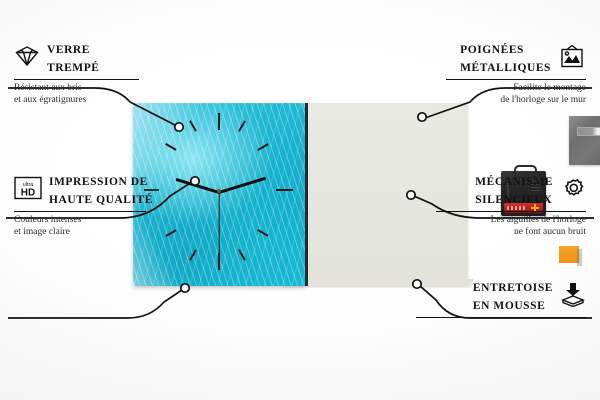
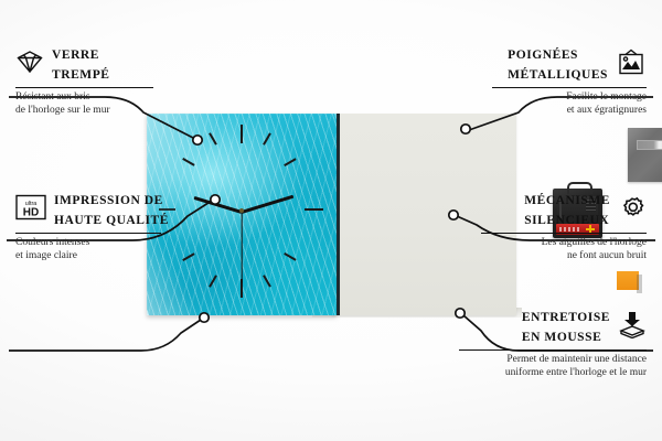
  VERRE
  TREMPÉ
  Résistant aux bris
- et aux égratignures
+ de l'horloge sur le mur
  HD
  IMPRESSION DE
  HAUTE QUALITÉ
  Couleurs intenses
  et image claire
  POIGNÉES
  MÉTALLIQUES
  Facilite le montage
- de l'horloge sur le mur
+ et aux égratignures
  MÉCANISME
  SILENCIEUX
  Les aiguilles de l'horloge
  ne font aucun bruit
  ENTRETOISE
  EN MOUSSE
+ Permet de maintenir une distance
+ uniforme entre l'horloge et le mur
